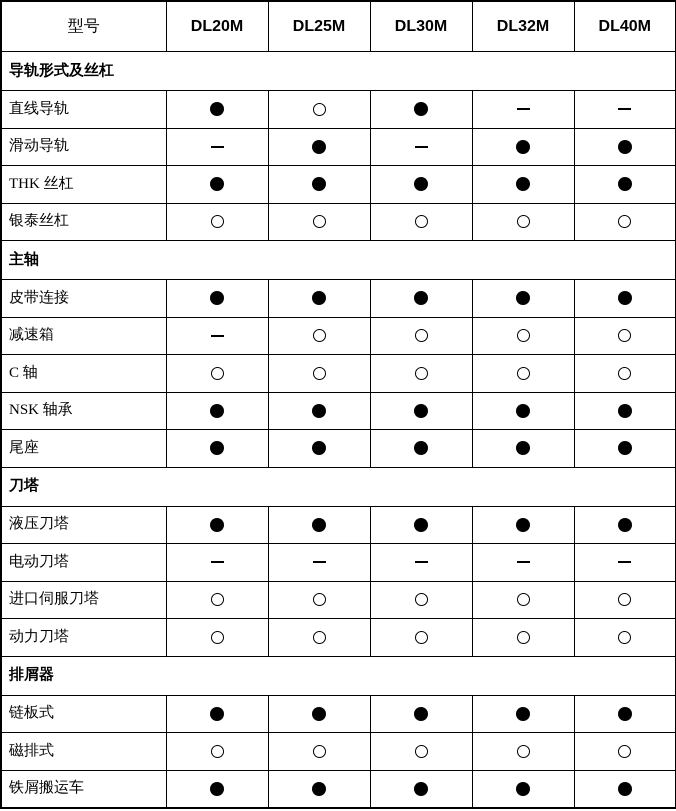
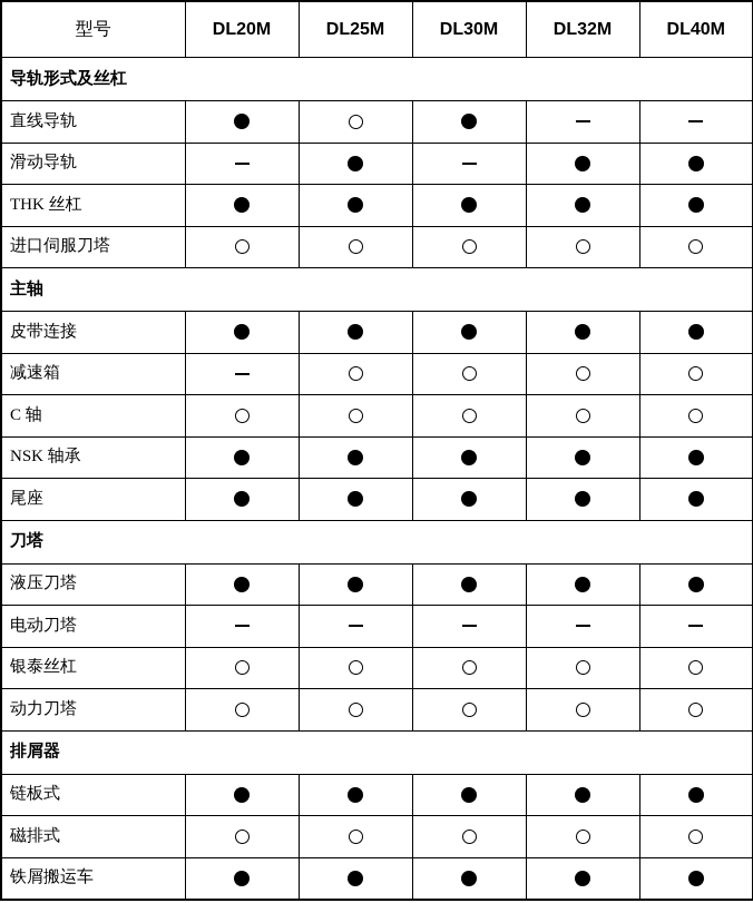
  型号	DL20M	DL25M	DL30M	DL32M	DL40M
  导轨形式及丝杠
  直线导轨
  滑动导轨
  THK 丝杠
- 银泰丝杠
+ 进口伺服刀塔
  主轴
  皮带连接
  减速箱
  C 轴
  NSK 轴承
  尾座
  刀塔
  液压刀塔
  电动刀塔
- 进口伺服刀塔
+ 银泰丝杠
  动力刀塔
  排屑器
  链板式
  磁排式
  铁屑搬运车
